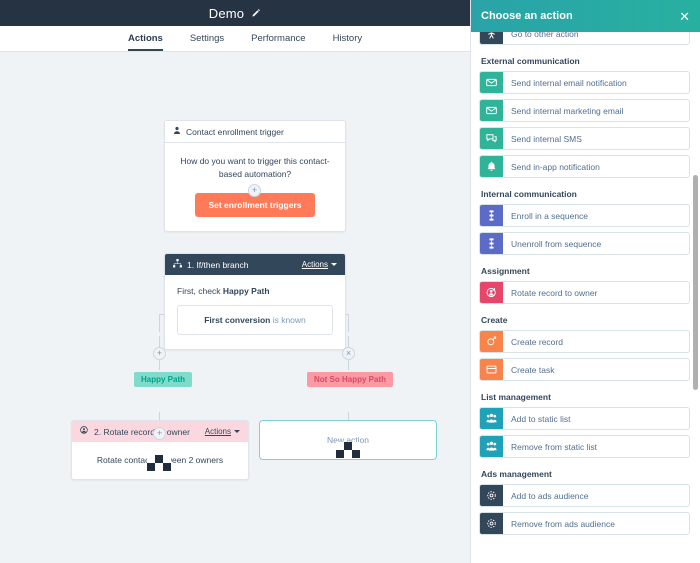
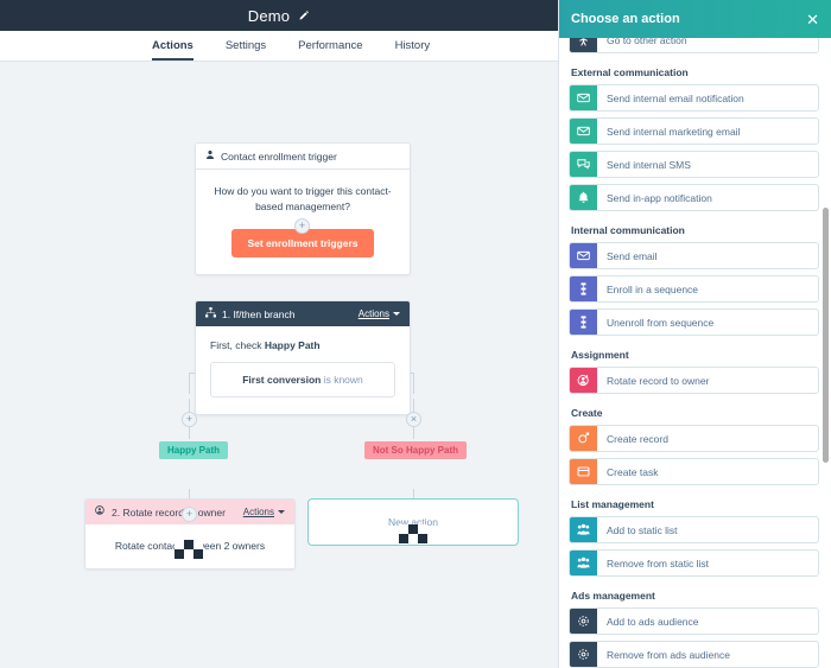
  Demo
  Actions
  Settings
  Performance
  History
  Contact enrollment trigger
- How do you want to trigger this contact-based automation?
+ How do you want to trigger this contact-based management?
  Set enrollment triggers
  +
  1. If/then branch
  Actions
  First, check Happy Path
  First conversion is known
  Happy Path
  Not So Happy Path
  +
  ×
  2. Rotate recor owner
  Actions
  Rotate contaeen 2 owners
  New action
  +
  Choose an action
  ✕
  Go to other action
  External communication
  Send internal email notification
  Send internal marketing email
  Send internal SMS
  Send in-app notification
  Internal communication
+ Send email
  Enroll in a sequence
  Unenroll from sequence
  Assignment
  Rotate record to owner
  Create
  Create record
  Create task
  List management
  Add to static list
  Remove from static list
  Ads management
  Add to ads audience
  Remove from ads audience
